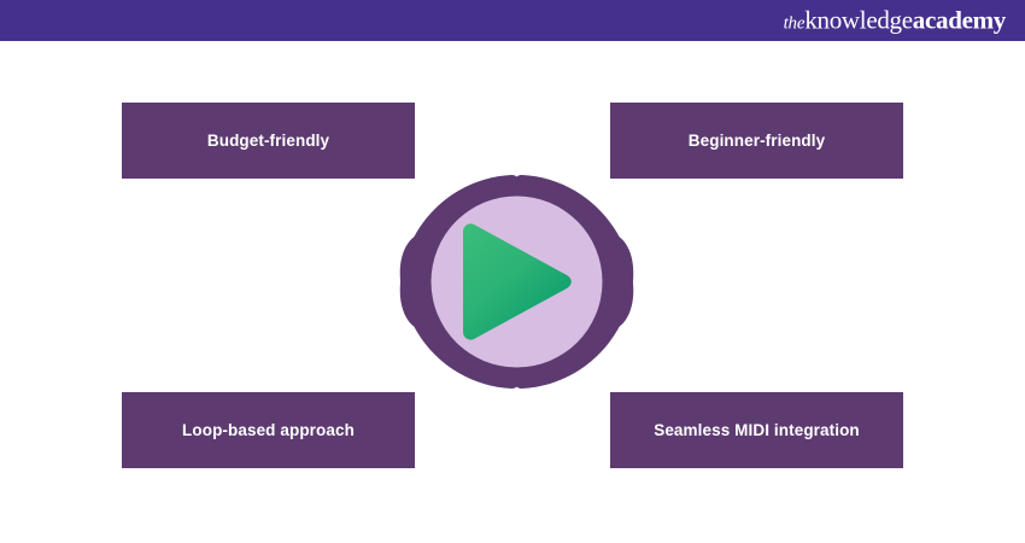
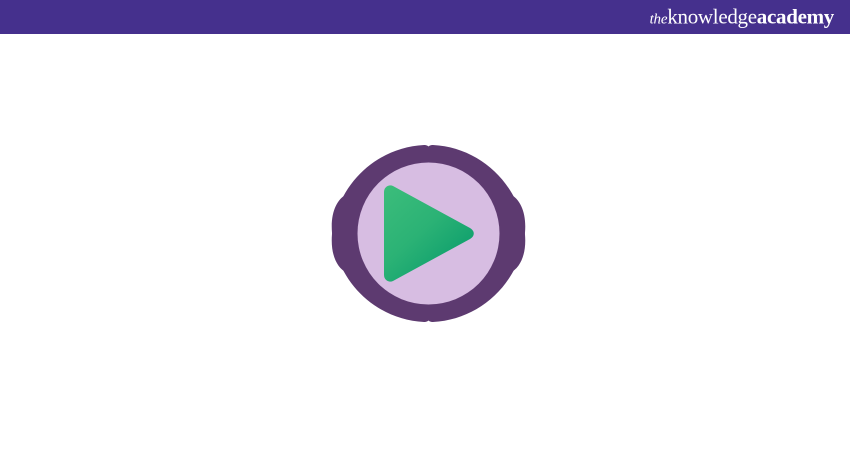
  theknowledgeacademy
- Budget-friendly
- Beginner-friendly
- Loop-based approach
- Seamless MIDI integration
